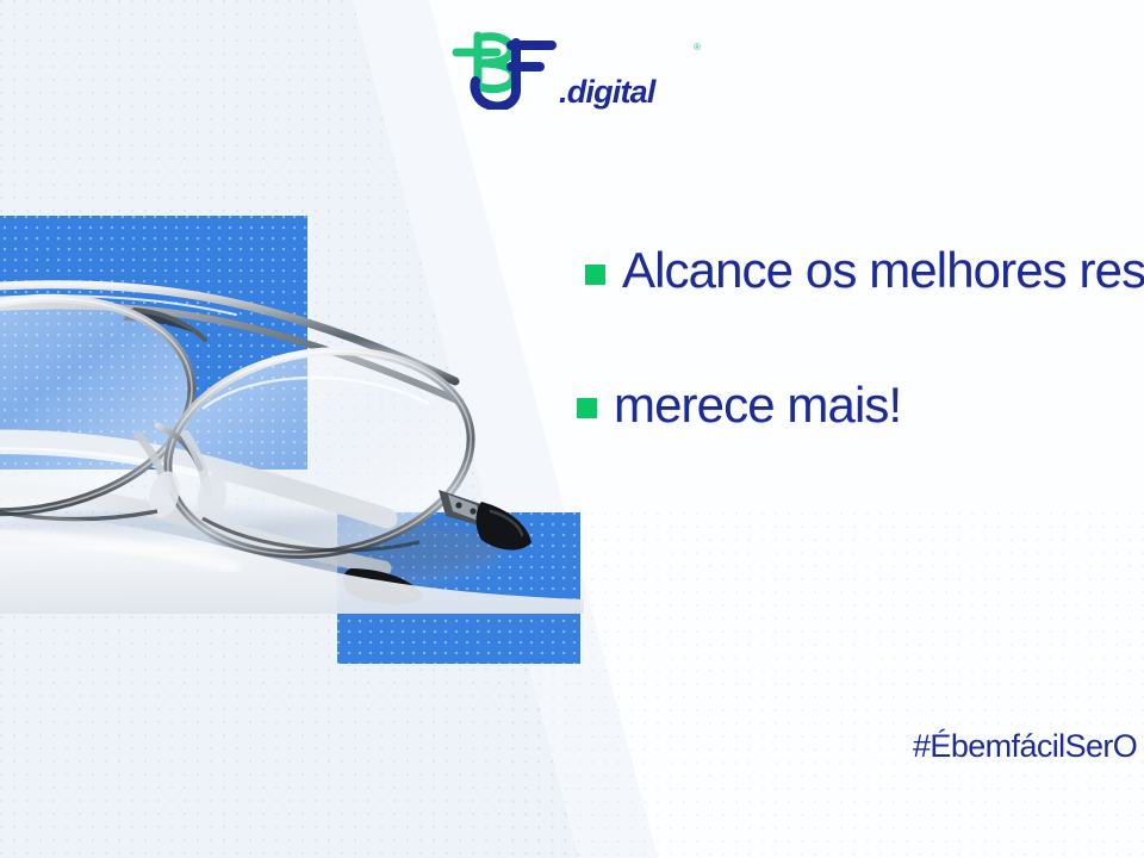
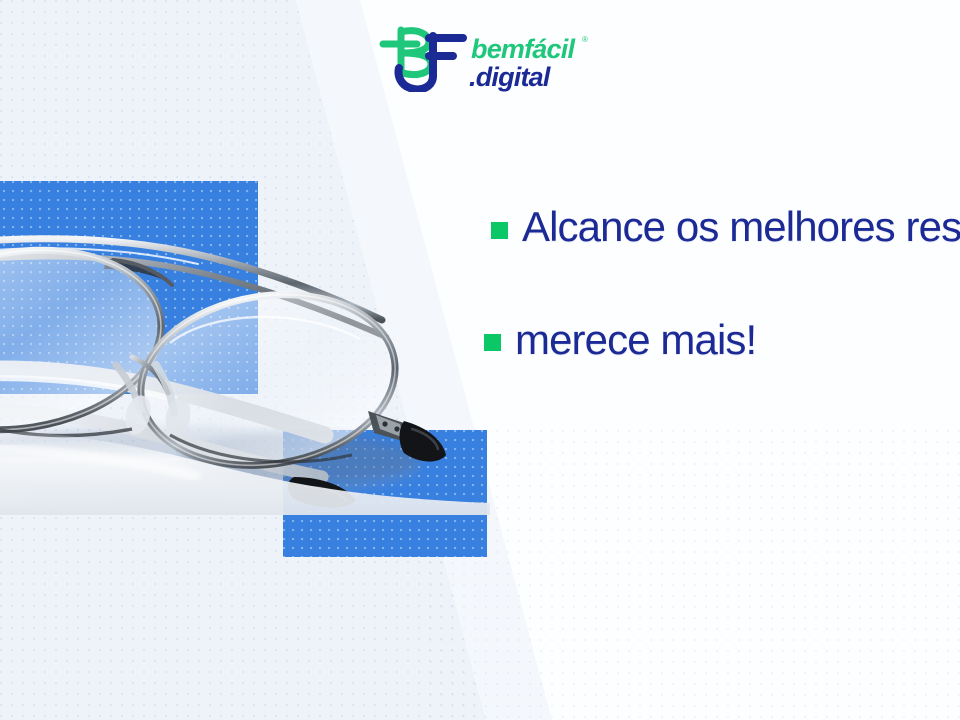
+ bemfácil
  ®
  .digital
  Alcance os melhores res
  merece mais!
- #ÉbemfácilSerO
